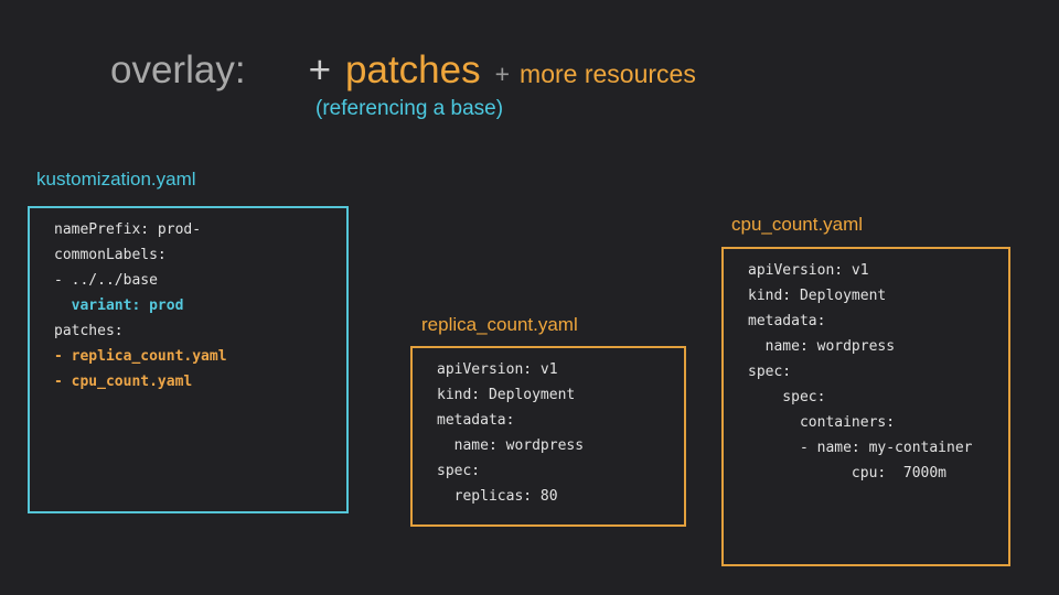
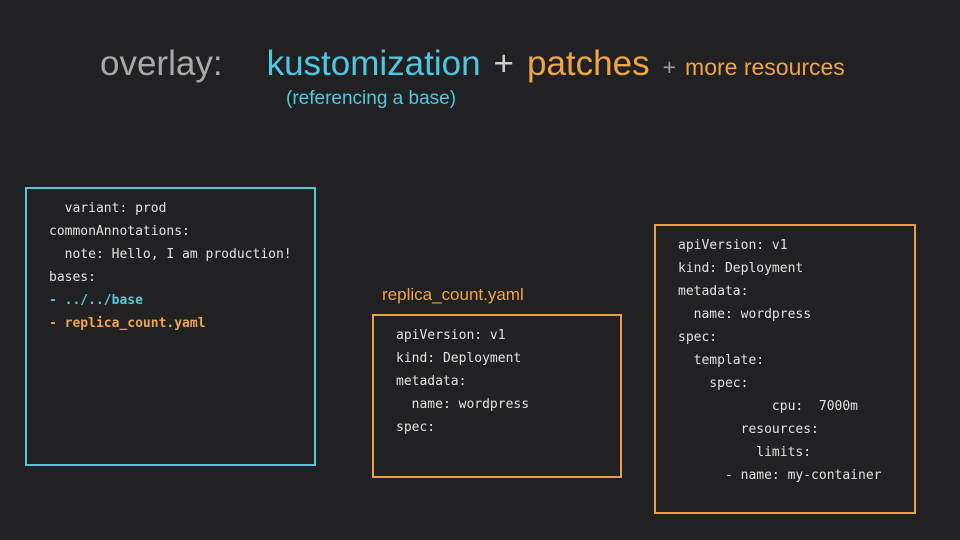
  overlay:
+ kustomization
  +
  patches
  +
  more resources
  (referencing a base)
- kustomization.yaml
- namePrefix: prod-
- commonLabels:
- - ../../base
+ variant: prod
+ commonAnnotations:
+ note: Hello, I am production!
+ bases:
- variant: prod
+ - ../../base
- patches:
  - replica_count.yaml
- - cpu_count.yaml
  replica_count.yaml
  apiVersion: v1
  kind: Deployment
  metadata:
  name: wordpress
  spec:
- replicas: 80
- cpu_count.yaml
  apiVersion: v1
  kind: Deployment
  metadata:
  name: wordpress
  spec:
+ template:
  spec:
- containers:
- - name: my-container
+ cpu: 7000m
+ resources:
+ limits:
- cpu: 7000m
+ - name: my-container
